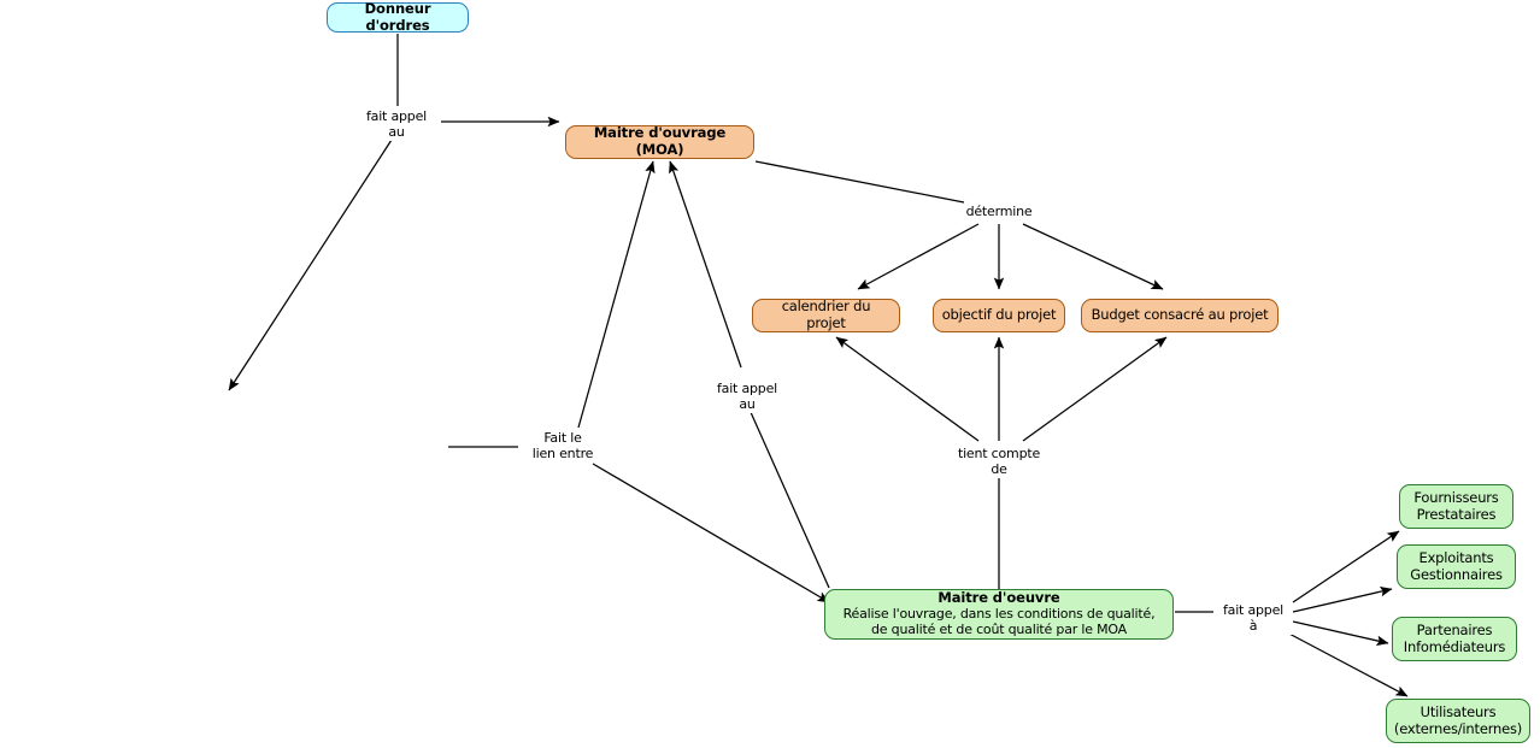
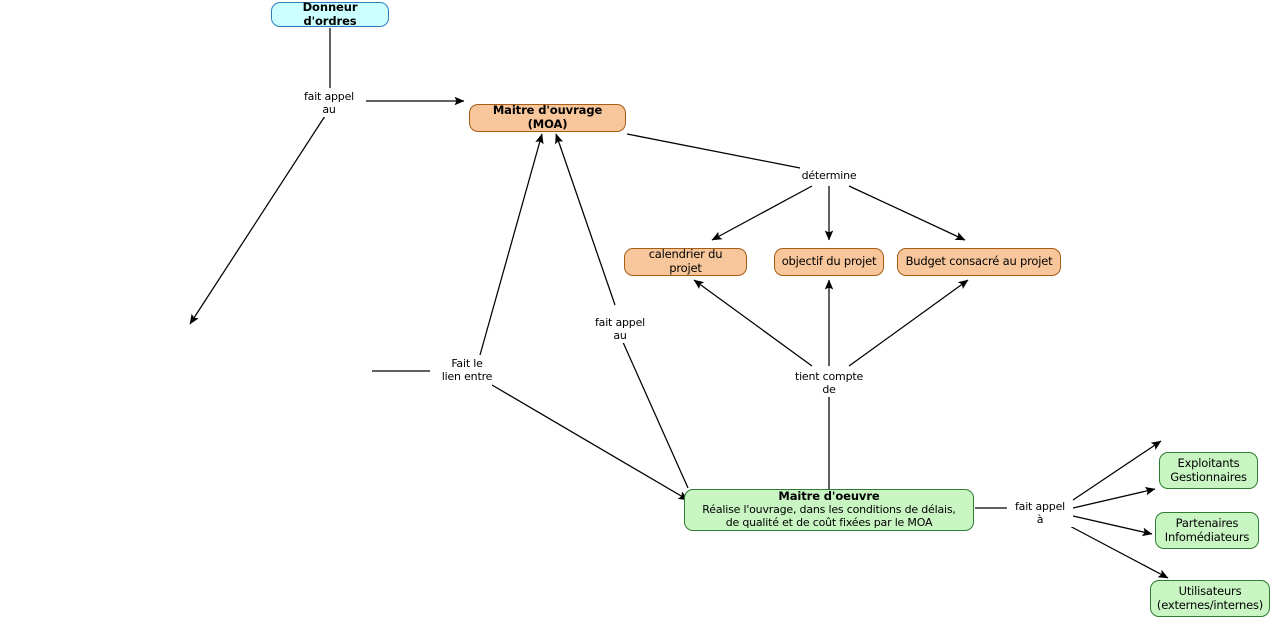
  Donneur d'ordres
  Maitre d'ouvrage (MOA)
  calendrier du projet
  objectif du projet
  Budget consacré au projet
  Maitre d'oeuvre
- Réalise l'ouvrage, dans les conditions de qualité,
+ Réalise l'ouvrage, dans les conditions de délais,
- de qualité et de coût qualité par le MOA
+ de qualité et de coût fixées par le MOA
- Fournisseurs
- Prestataires
  Exploitants
  Gestionnaires
  Partenaires
  Infomédiateurs
  Utilisateurs
  (externes/internes)
  fait appel
  au
  détermine
  Fait le
  lien entre
  fait appel
  au
  tient compte
  de
  fait appel
  à
